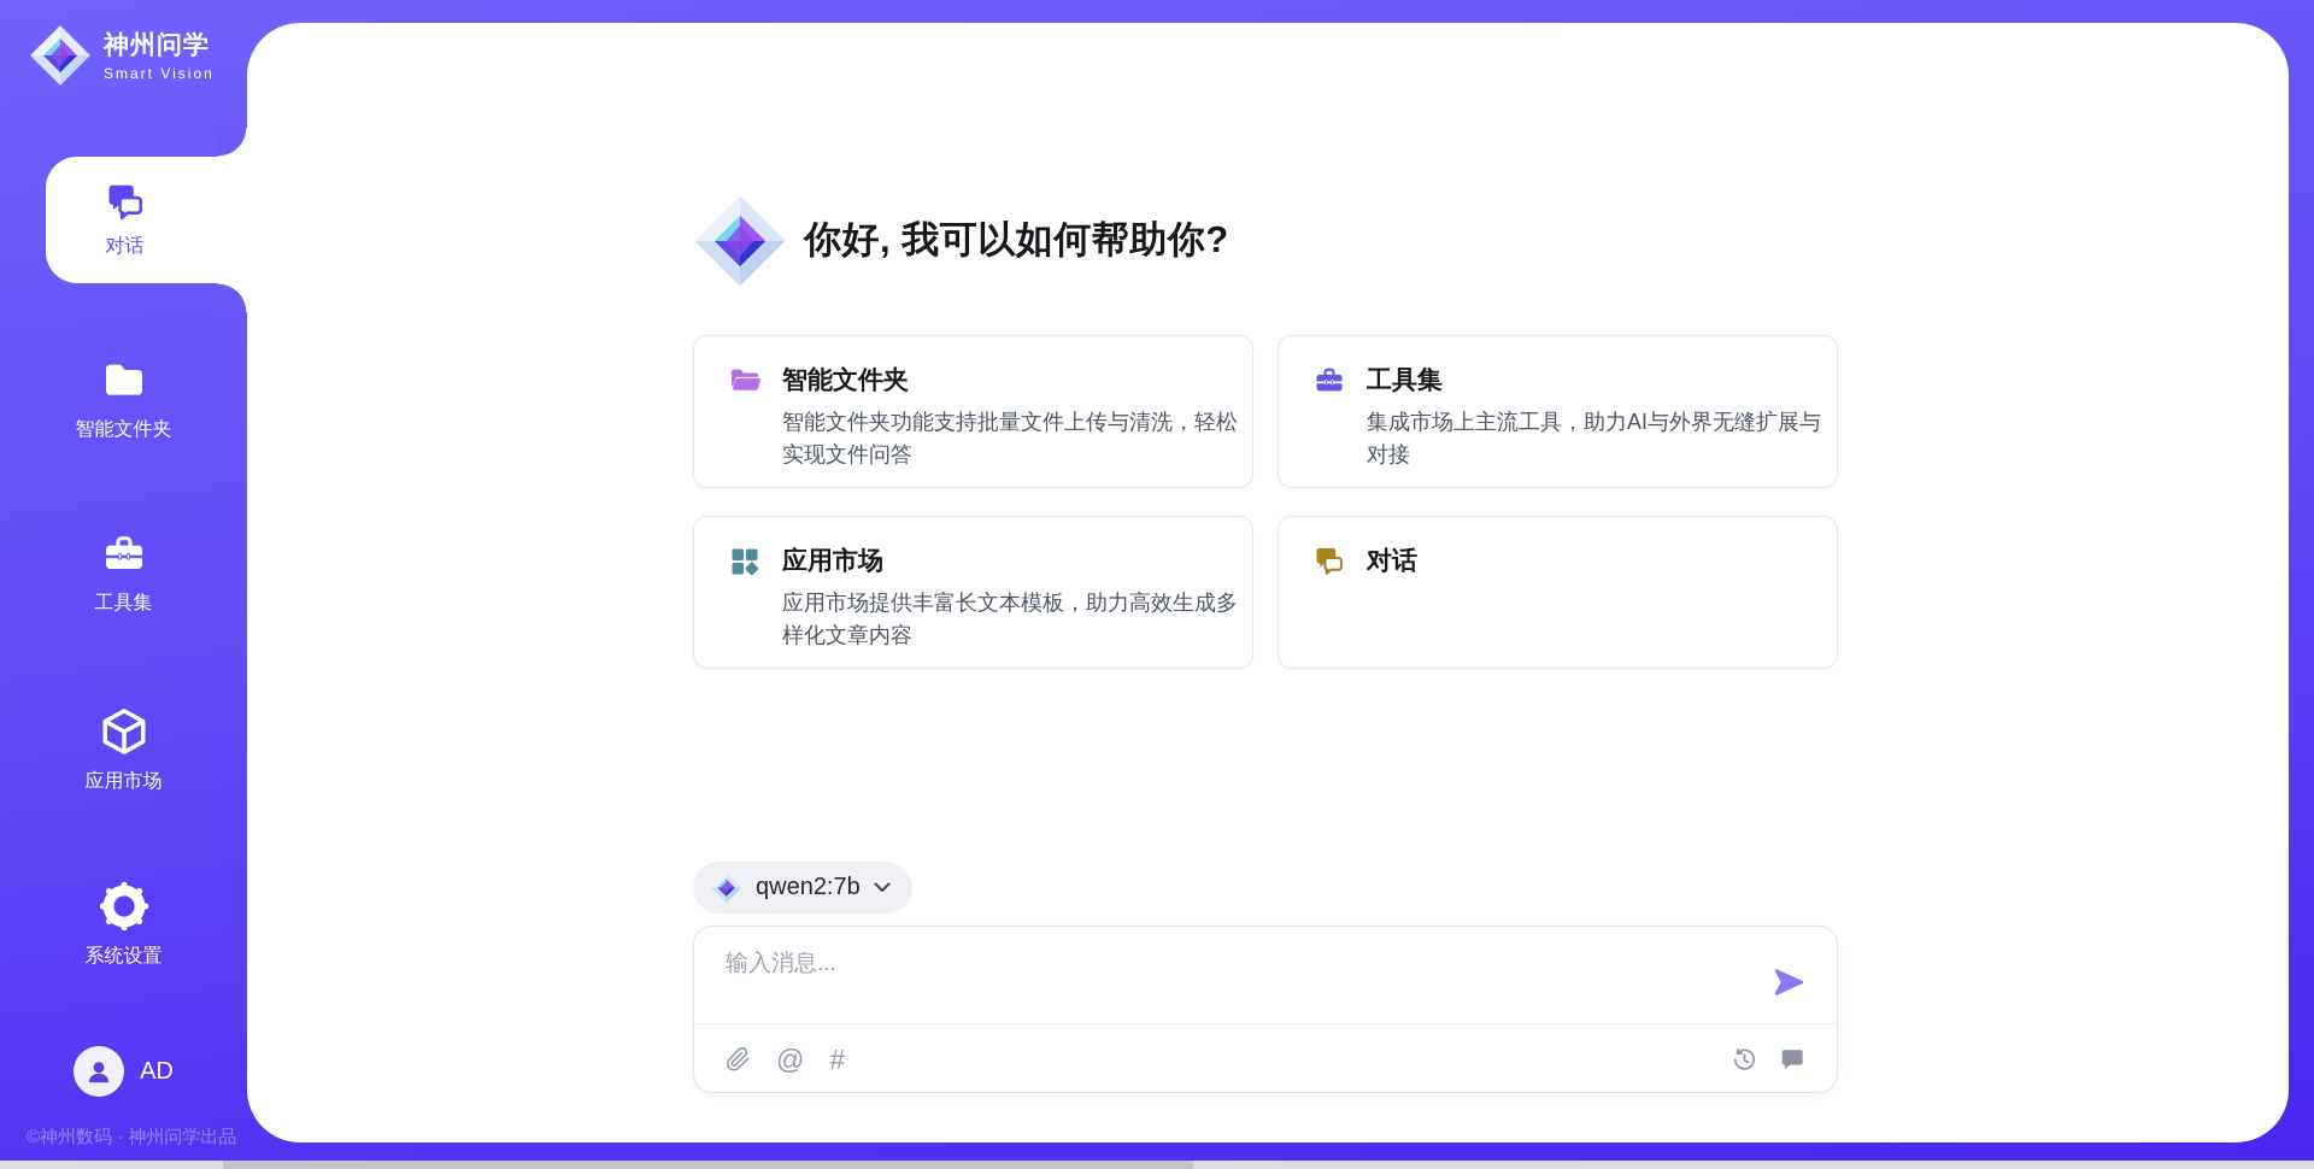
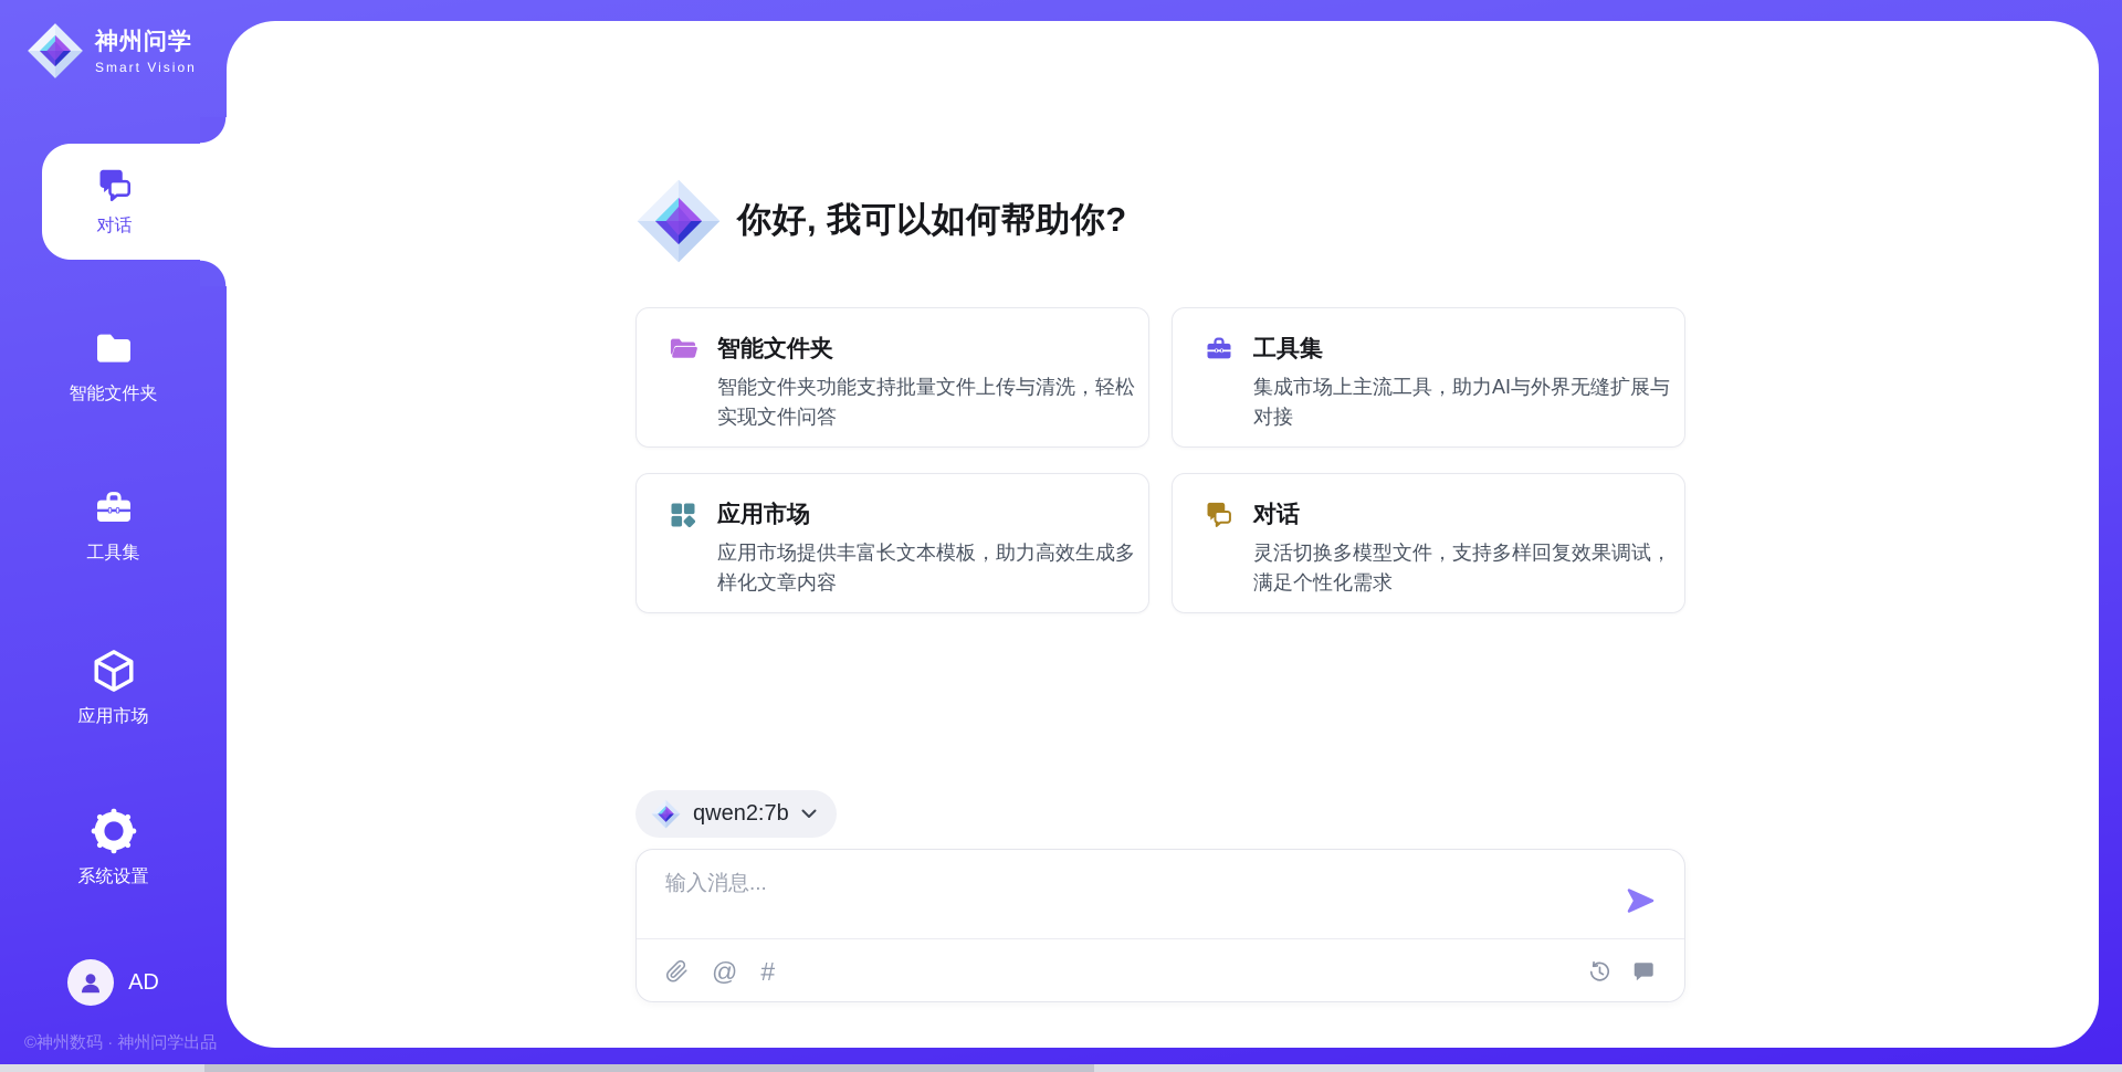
  神州问学
  Smart Vision
  对话
  智能文件夹
  工具集
  应用市场
  系统设置
  AD
  ©神州数码 · 神州问学出品
  你好, 我可以如何帮助你?
  智能文件夹
  智能文件夹功能支持批量文件上传与清洗，轻松实现文件问答
  工具集
  集成市场上主流工具，助力AI与外界无缝扩展与对接
  应用市场
  应用市场提供丰富长文本模板，助力高效生成多样化文章内容
  对话
+ 灵活切换多模型文件，支持多样回复效果调试，满足个性化需求
  qwen2:7b
  输入消息...
  @
  #
